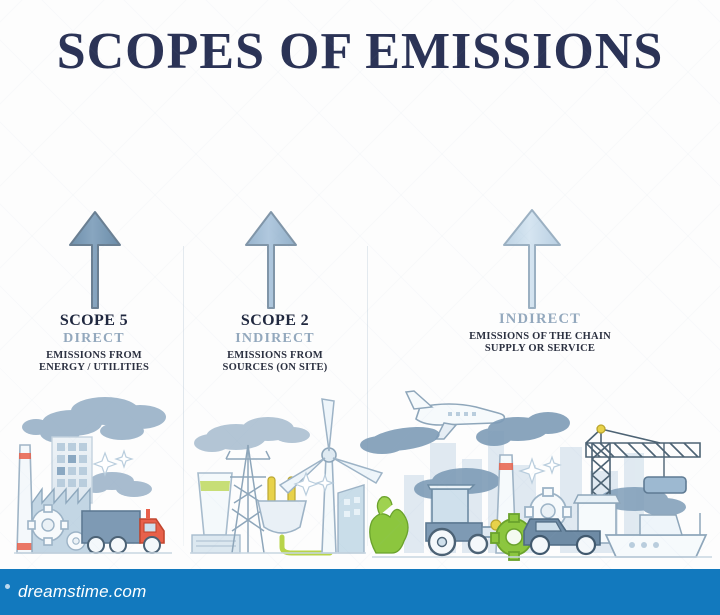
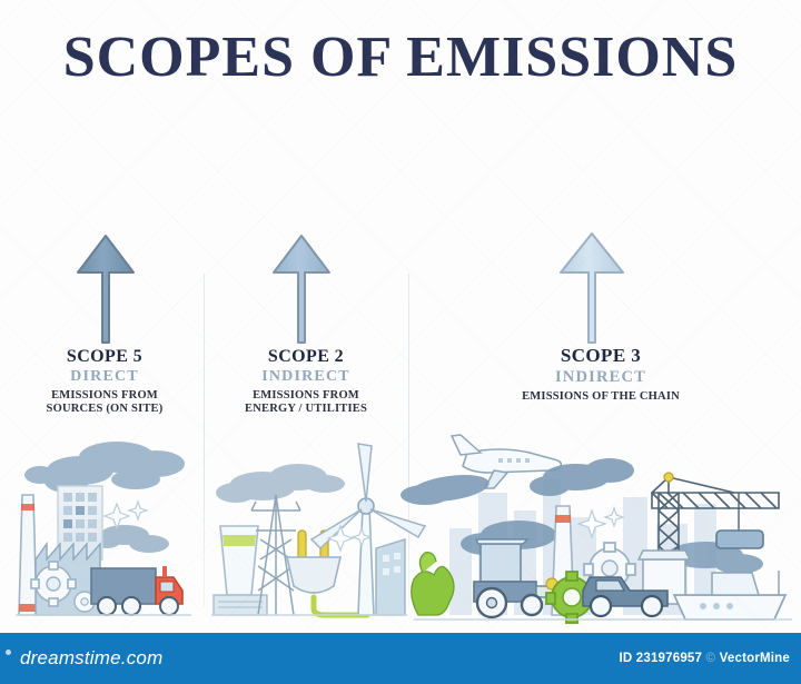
  SCOPES OF EMISSIONS
  SCOPE 5
  DIRECT
  EMISSIONS FROM
- ENERGY / UTILITIES
+ SOURCES (ON SITE)
  SCOPE 2
  INDIRECT
  EMISSIONS FROM
- SOURCES (ON SITE)
+ ENERGY / UTILITIES
+ SCOPE 3
  INDIRECT
  EMISSIONS OF THE CHAIN
- SUPPLY OR SERVICE
  dreamstime.com
+ ID 231976957 © VectorMine
